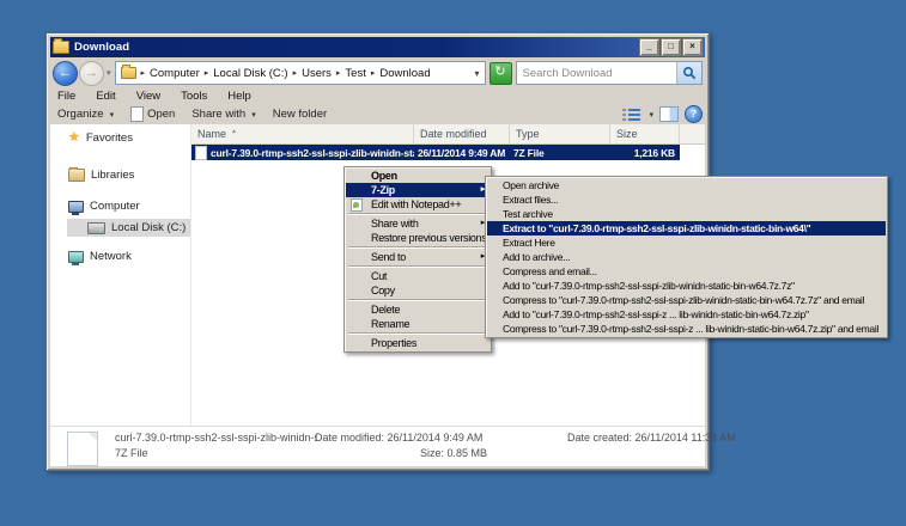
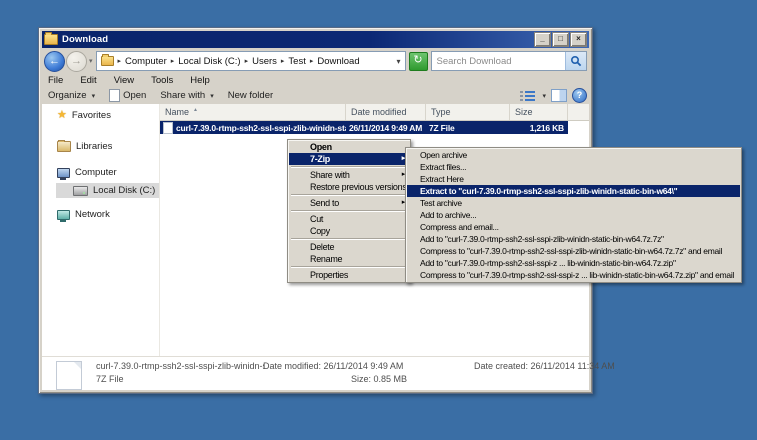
  Download
  _
  □
  ×
  ←
  →
  Computer
  Local Disk (C:)
  Users
  Test
  Download
  ▾
  ↻
  Search Download
  File
  Edit
  View
  Tools
  Help
  Organize
  Open
  Share with
  New folder
  ?
  ★
  Favorites
  Libraries
  Computer
  Local Disk (C:)
  Network
  Name
  Date modified
  Type
  Size
  curl-7.39.0-rtmp-ssh2-ssl-sspi-zlib-winidn-st
  26/11/2014 9:49 AM
  7Z File
  1,216 KB
  curl-7.39.0-rtmp-ssh2-ssl-sspi-zlib-winidn-
  7Z File
  Date modified: 26/11/2014 9:49 AM
  Size: 0.85 MB
  Date created: 26/11/2014 11:34 AM
  Open
  7-Zip
- Edit with Notepad++
  Share with
  Restore previous version
  Send to
  Cut
  Copy
  Delete
  Rename
  Properties
  Open archive
  Extract files...
- Test archive
+ Extract Here
  Extract to "curl-7.39.0-rtmp-ssh2-ssl-sspi-zlib-winidn-static-bin-w64\"
- Extract Here
+ Test archive
  Add to archive...
  Compress and email...
  Add to "curl-7.39.0-rtmp-ssh2-ssl-sspi-zlib-winidn-static-bin-w64.7z.7z"
  Compress to "curl-7.39.0-rtmp-ssh2-ssl-sspi-zlib-winidn-static-bin-w64.7z.7z" and email
  Add to "curl-7.39.0-rtmp-ssh2-ssl-sspi-z ... lib-winidn-static-bin-w64.7z.zip"
  Compress to "curl-7.39.0-rtmp-ssh2-ssl-sspi-z ... lib-winidn-static-bin-w64.7z.zip" and email
